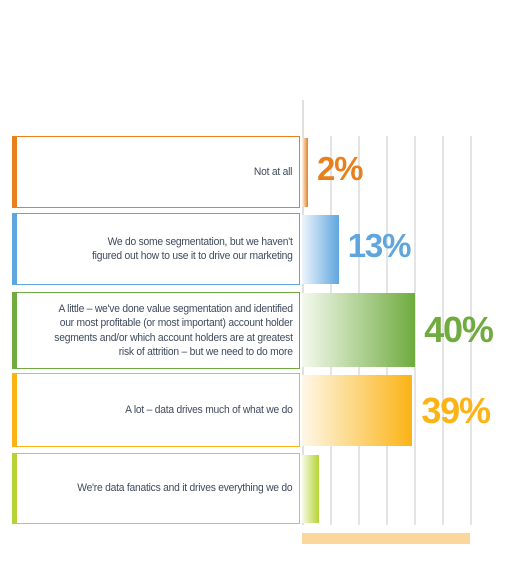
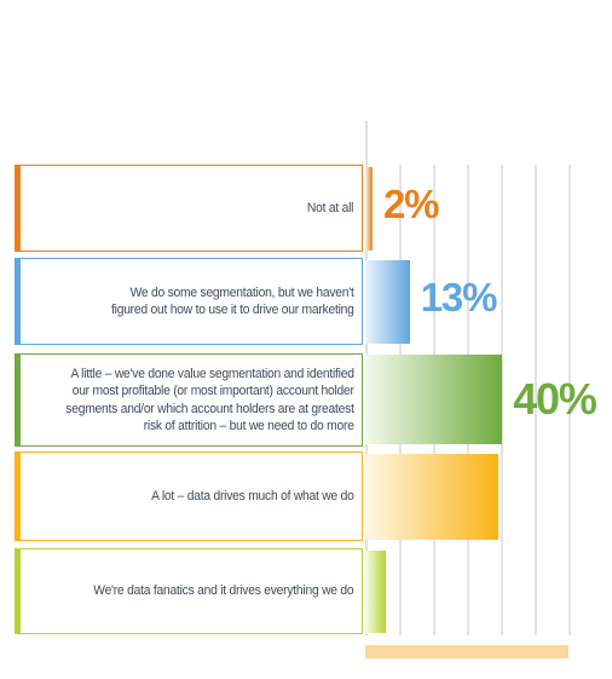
  Not at all
  2%
  We do some segmentation, but we haven't
  figured out how to use it to drive our marketing
  13%
  A little – we've done value segmentation and identified
  our most profitable (or most important) account holder
  segments and/or which account holders are at greatest
  risk of attrition – but we need to do more
  40%
  A lot – data drives much of what we do
- 39%
  We're data fanatics and it drives everything we do
